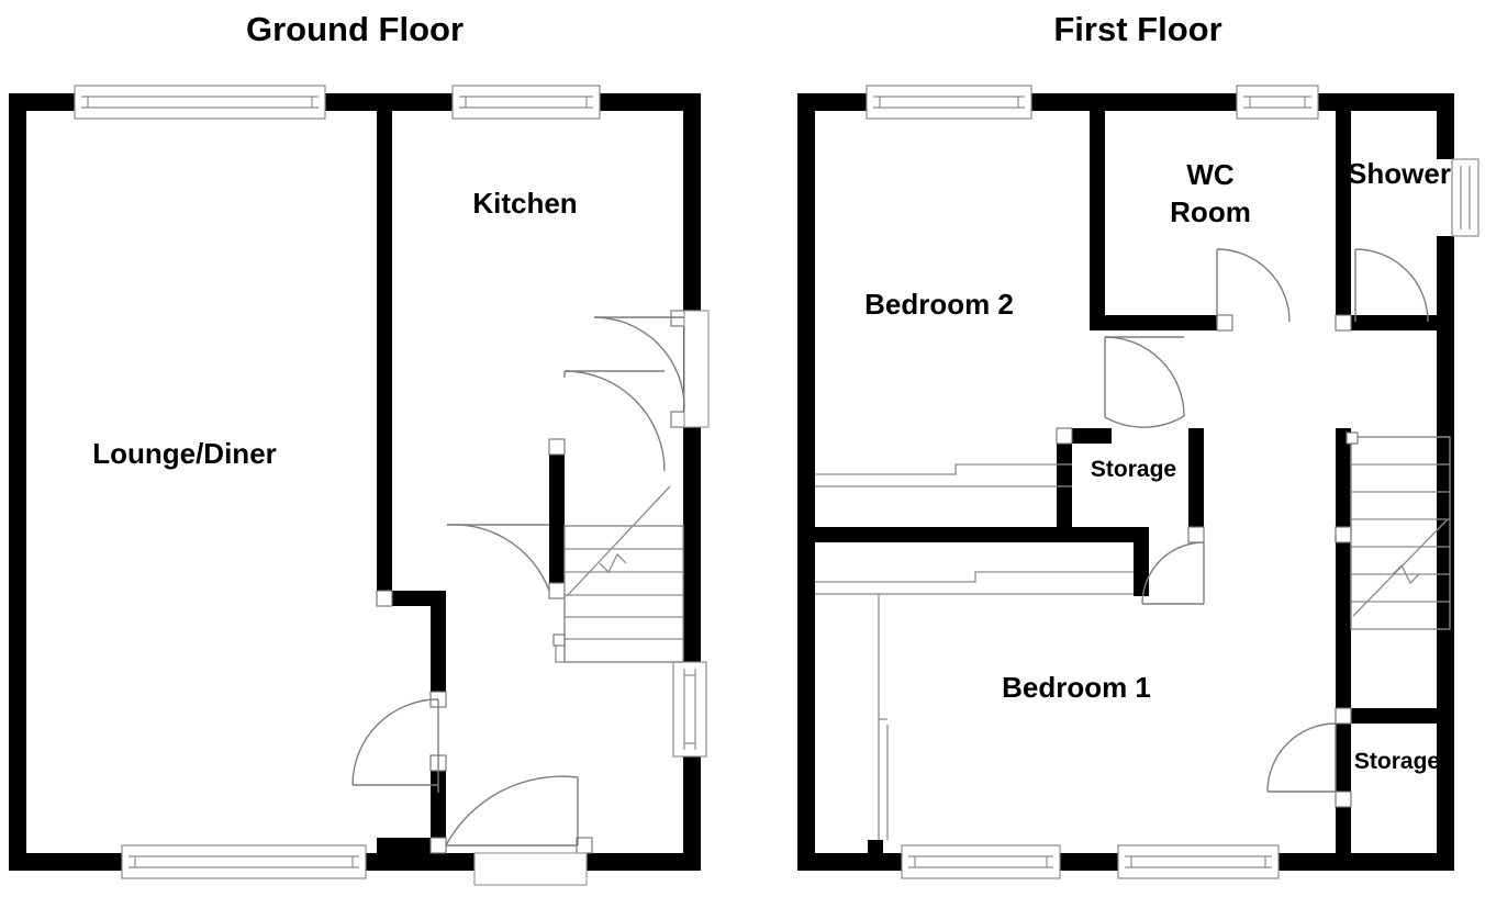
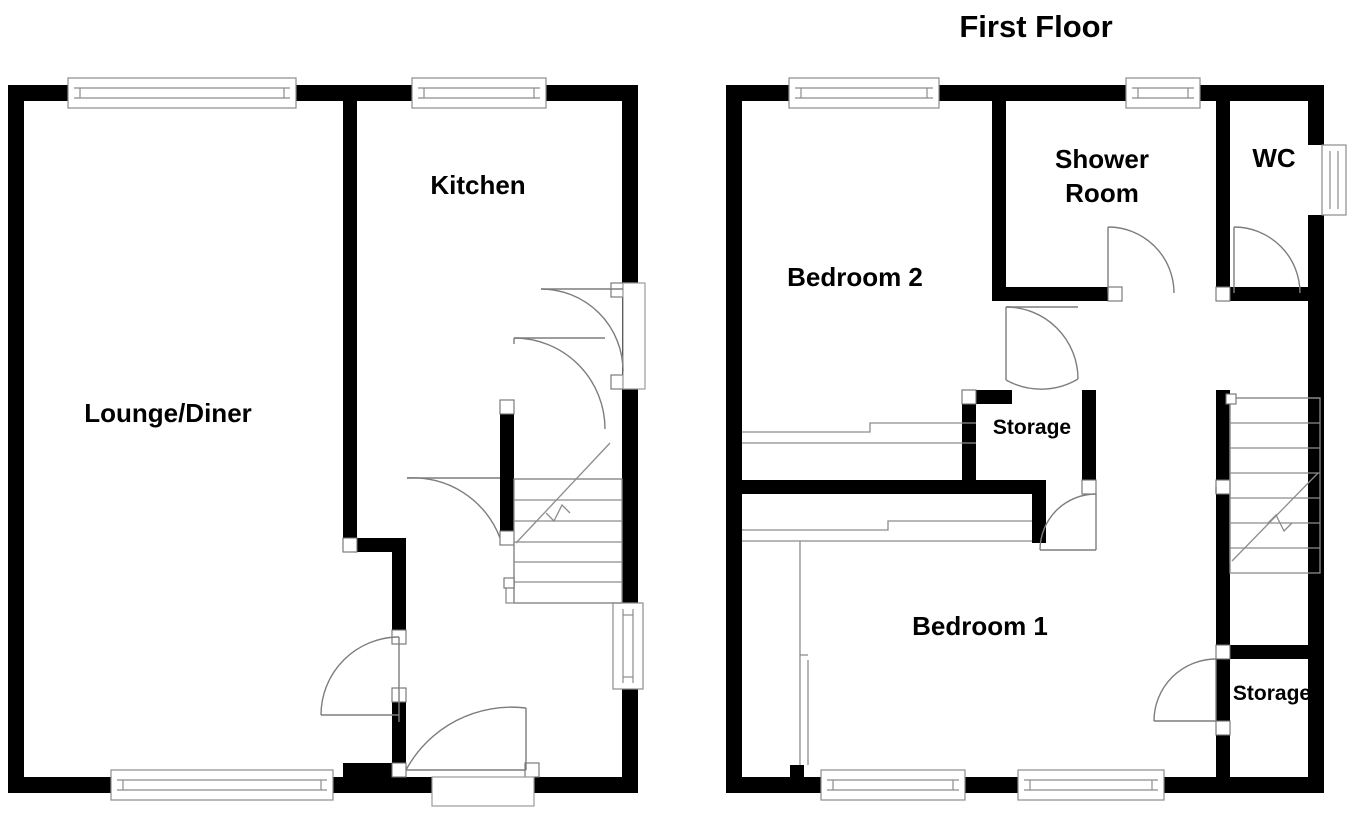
- Ground Floor
  Lounge/Diner
  Kitchen
  First Floor
  Bedroom 2
- WC
+ Shower
  Room
- Shower
+ WC
  Bedroom 1
  Storage
  Storage
